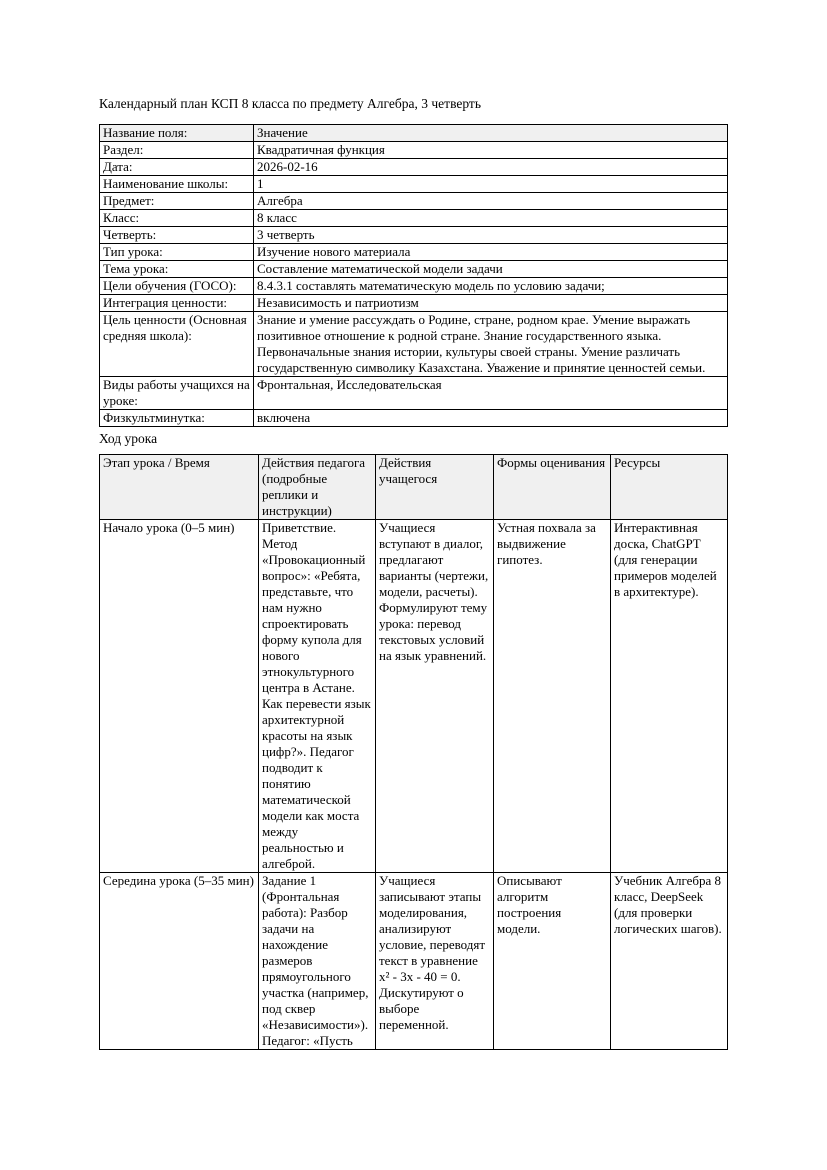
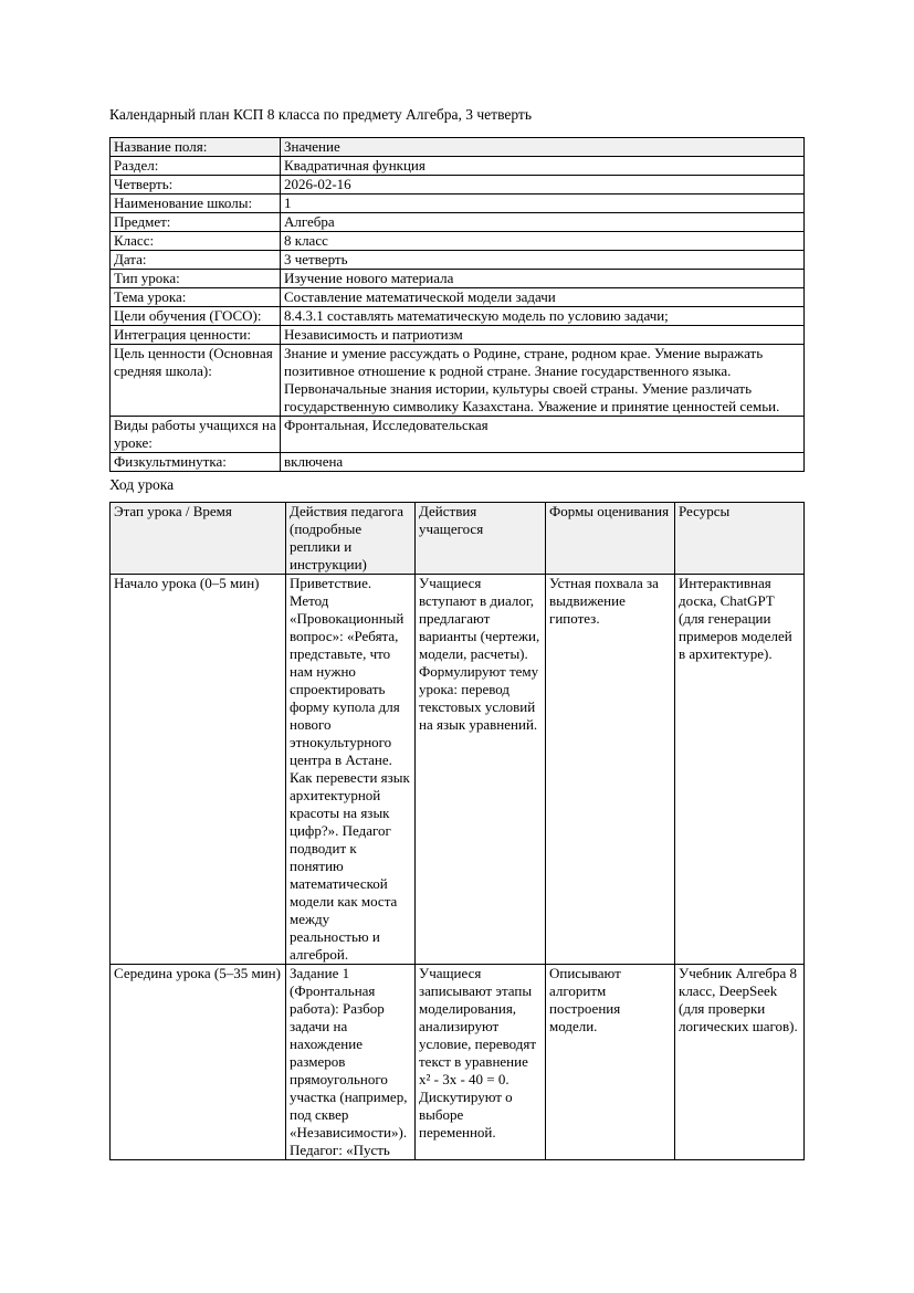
  Календарный план КСП 8 класса по предмету Алгебра, 3 четверть
  Название поля:	Значение
  Раздел:	Квадратичная функция
- Дата:	2026-02-16
+ Четверть:	2026-02-16
  Наименование школы:	1
  Предмет:	Алгебра
  Класс:	8 класс
- Четверть:	3 четверть
+ Дата:	3 четверть
  Тип урока:	Изучение нового материала
  Тема урока:	Составление математической модели задачи
  Цели обучения (ГОСО):	8.4.3.1 составлять математическую модель по условию задачи;
  Интеграция ценности:	Независимость и патриотизм
  Цель ценности (Основная средняя школа):	Знание и умение рассуждать о Родине, стране, родном крае. Умение выражать позитивное отношение к родной стране. Знание государственного языка. Первоначальные знания истории, культуры своей страны. Умение различать государственную символику Казахстана. Уважение и принятие ценностей семьи.
  Виды работы учащихся на уроке:	Фронтальная, Исследовательская
  Физкультминутка:	включена
  Ход урока
  Этап урока / Время	Действия педагога (подробные реплики и инструкции)	Действия учащегося	Формы оценивания	Ресурсы
  Начало урока (0–5 мин)	Приветствие. Метод «Провокационный вопрос»: «Ребята, представьте, что нам нужно спроектировать форму купола для нового этнокультурного центра в Астане. Как перевести язык архитектурной красоты на язык цифр?». Педагог подводит к понятию математической модели как моста между реальностью и алгеброй.	Учащиеся вступают в диалог, предлагают варианты (чертежи, модели, расчеты). Формулируют тему урока: перевод текстовых условий на язык уравнений.	Устная похвала за выдвижение гипотез.	Интерактивная доска, ChatGPT (для генерации примеров моделей в архитектуре).
  Середина урока (5–35 мин)	Задание 1 (Фронтальная работа): Разбор задачи на нахождение размеров прямоугольного участка (например, под сквер «Независимости»). Педагог: «Пусть	Учащиеся записывают этапы моделирования, анализируют условие, переводят текст в уравнение x² - 3x - 40 = 0. Дискутируют о выборе переменной.	Описывают алгоритм построения модели.	Учебник Алгебра 8 класс, DeepSeek (для проверки логических шагов).
